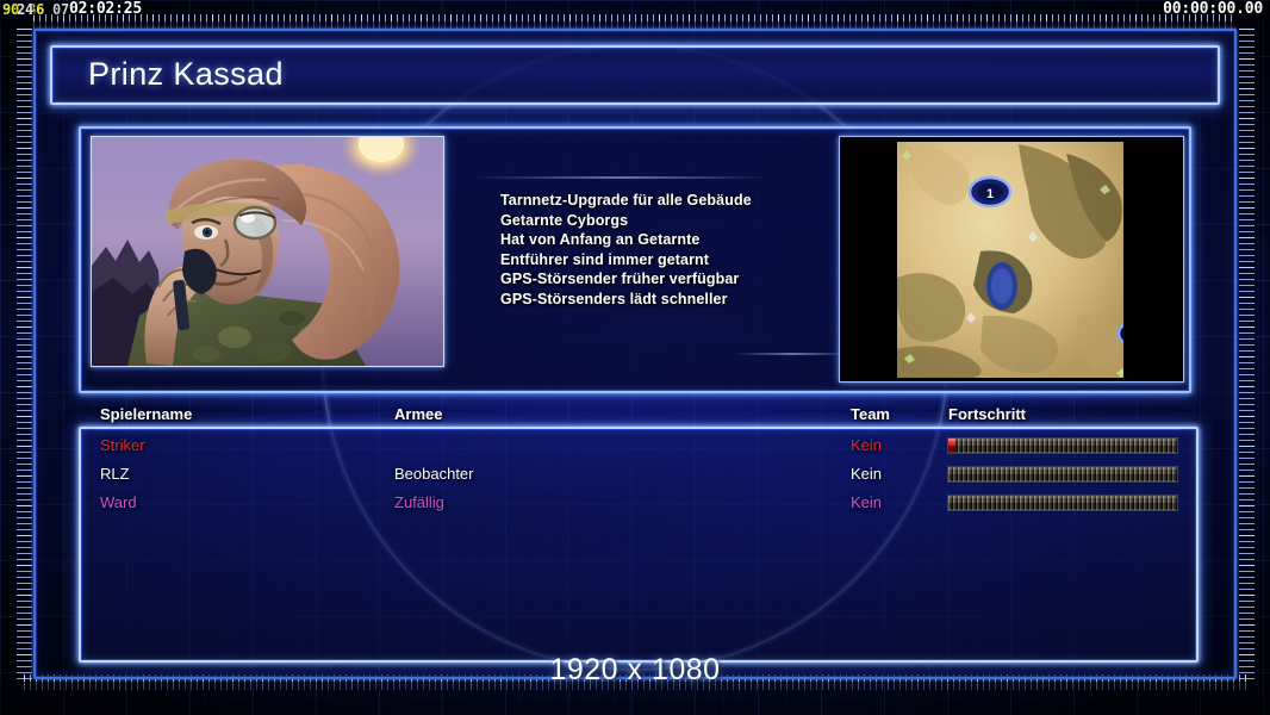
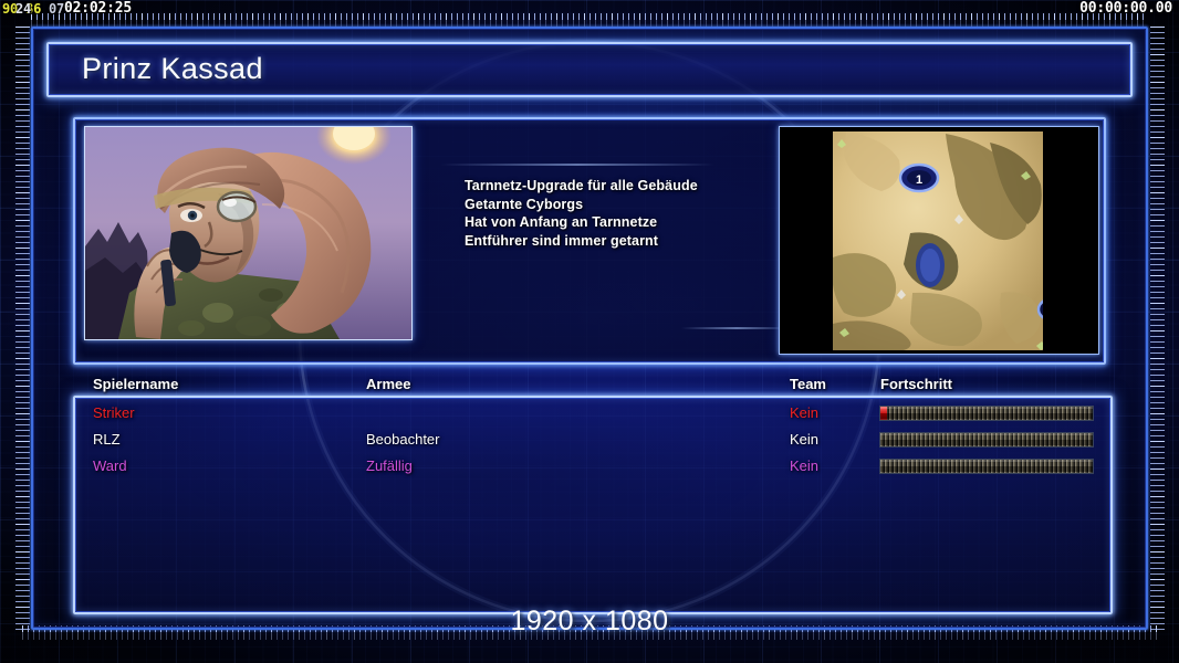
  90 36
  24
  07
  02:02:25
  00:00:00.00
  Prinz Kassad
  Tarnnetz-Upgrade für alle Gebäude
  Getarnte Cyborgs
- Hat von Anfang an Getarnte
+ Hat von Anfang an Tarnnetze
  Entführer sind immer getarnt
- GPS-Störsender früher verfügbar
- GPS-Störsenders lädt schneller
  1
  Spielername
  Armee
  Team
  Fortschritt
  Striker
  Kein
  RLZ
  Beobachter
  Kein
  Ward
  Zufällig
  Kein
  1920 x 1080
